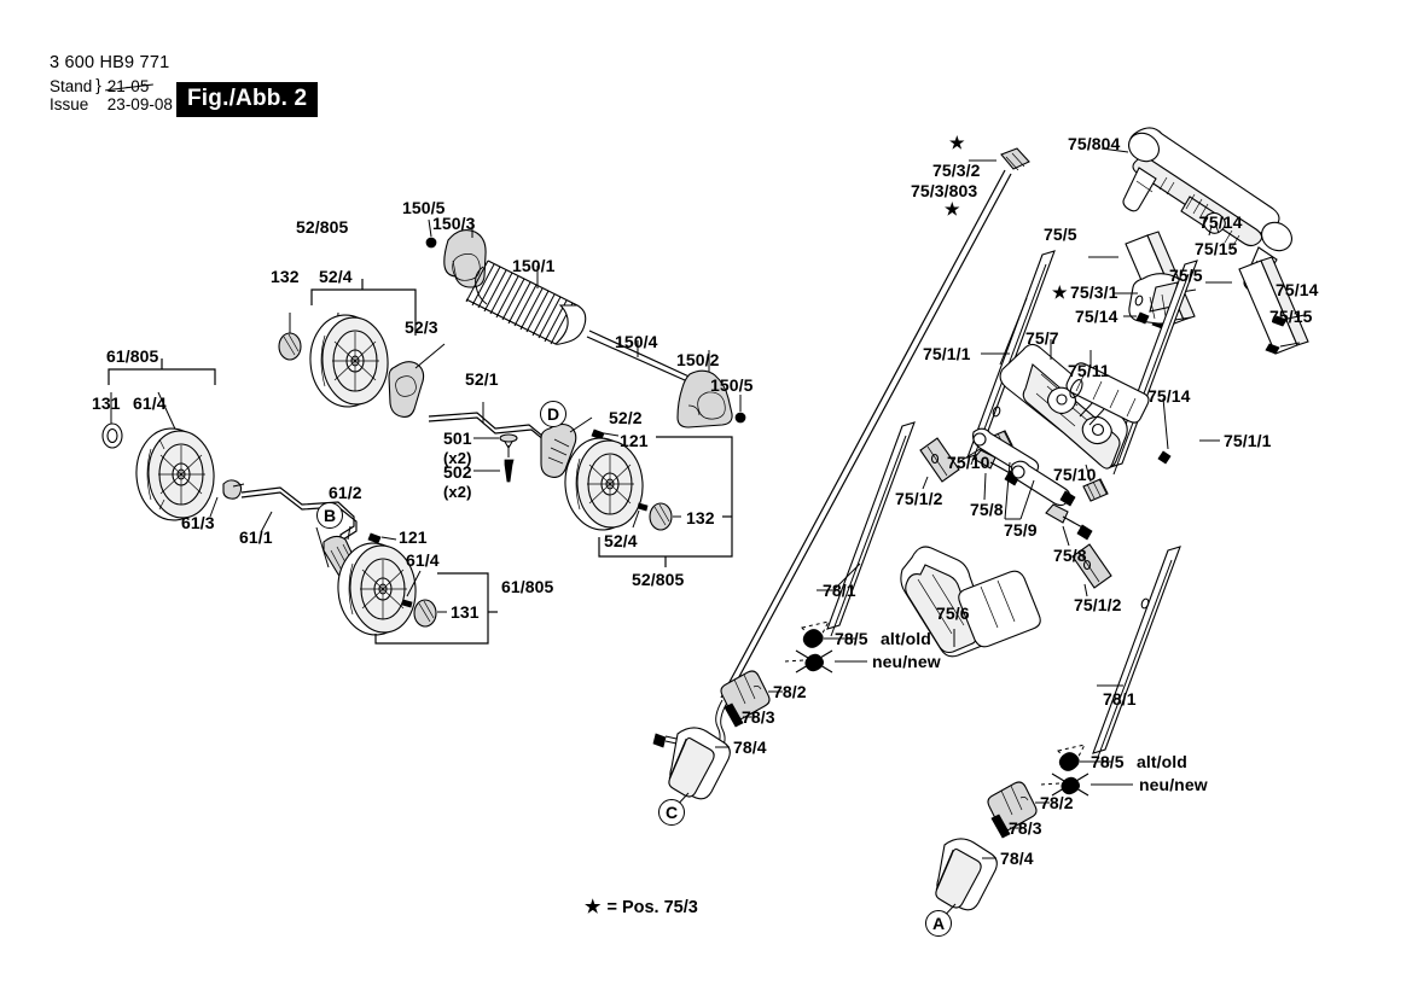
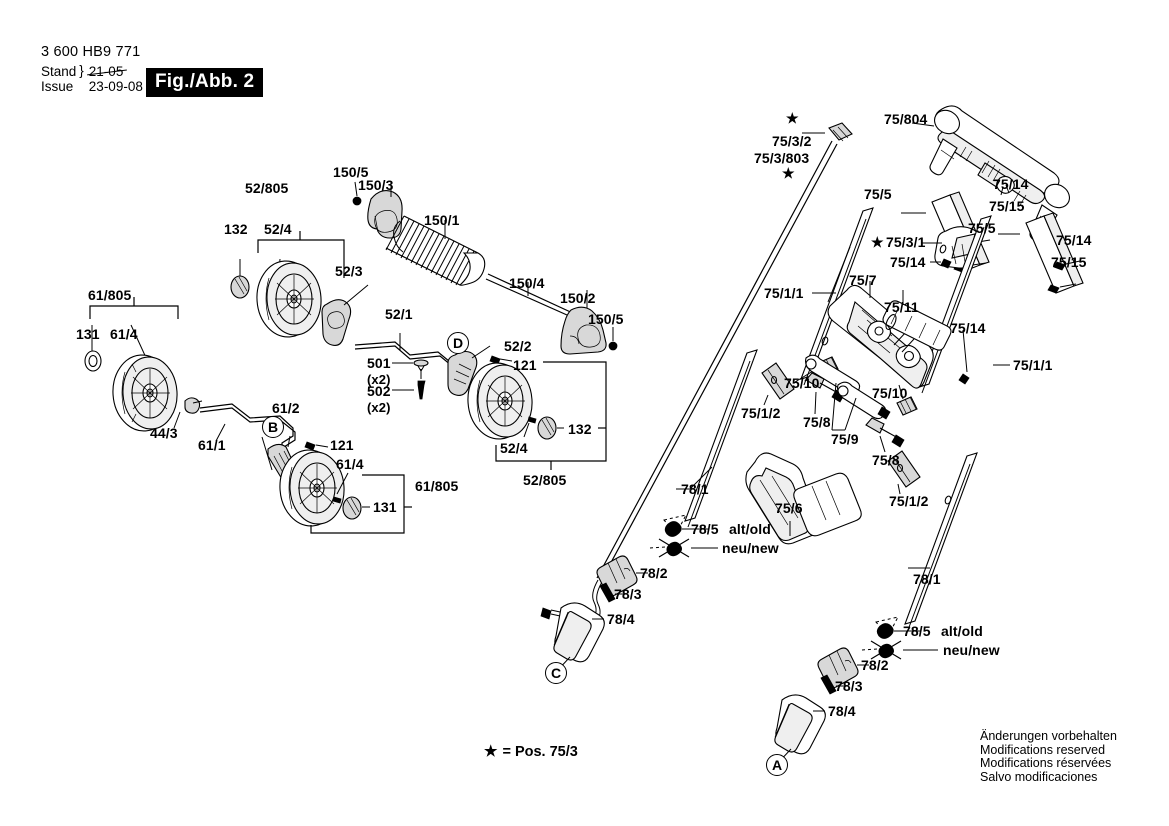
  3 600 HB9 771
  Stand	}	21-05
  Issue	23-09-08
  Fig./Abb. 2
  61/805
  131
  61/4
- 61/3
+ 44/3
  61/1
  61/2
  121
  61/4
  131
  61/805
  52/805
  132
  52/4
  52/3
  52/1
  52/2
  121
  52/4
  132
  52/805
  501
  (x2)
  502
  (x2)
  150/5
  150/3
  150/1
  150/4
  150/2
  150/5
  ★
  75/3/2
  75/3/803
  ★
  75/804
  75/5
  75/14
  75/15
  75/5
  75/14
  75/15
  ★
  75/3/1
  75/14
  75/1/1
  75/1/1
  75/7
  75/11
  75/14
  75/10
  75/10
  75/1/2
  75/1/2
  75/8
  75/8
  75/9
  75/6
  78/1
  78/5
  alt/old
  neu/new
  78/2
  78/3
  78/4
  78/1
  78/5
  alt/old
  neu/new
  78/2
  78/3
  78/4
  D
  B
  C
  A
  ★ = Pos. 75/3
+ Änderungen vorbehalten
+ Modifications reserved
+ Modifications réservées
+ Salvo modificaciones
